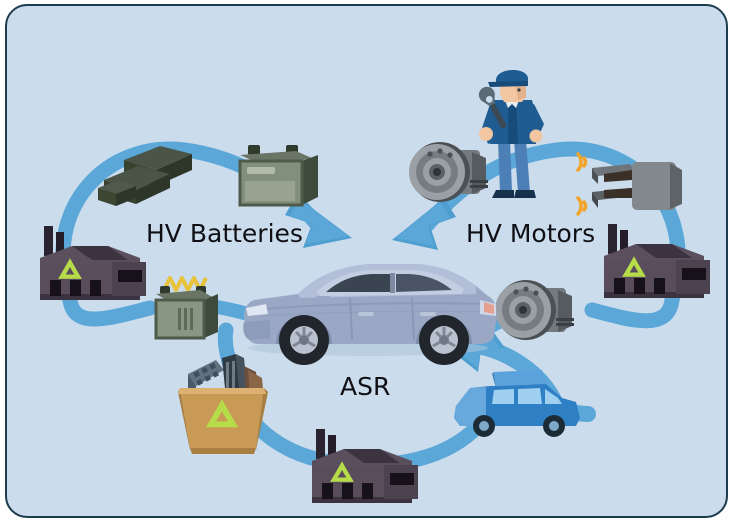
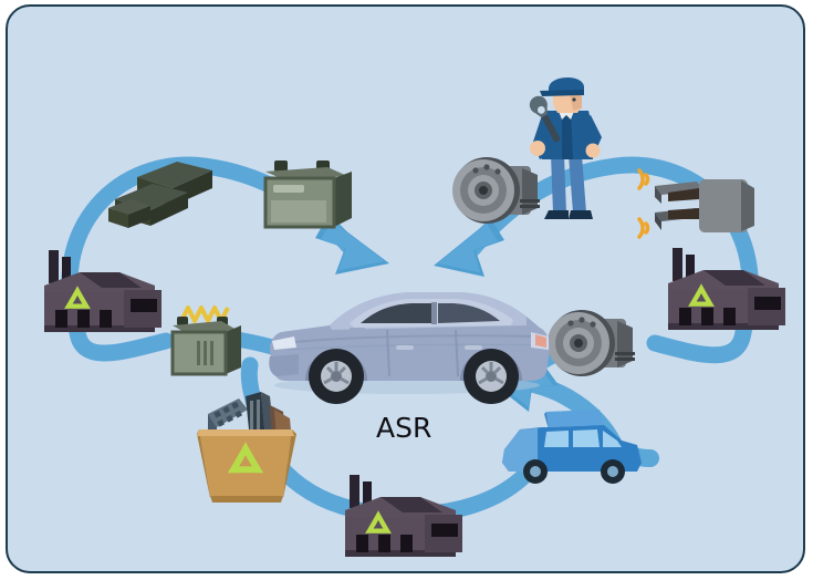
- HV Batteries
- HV Motors
  ASR
